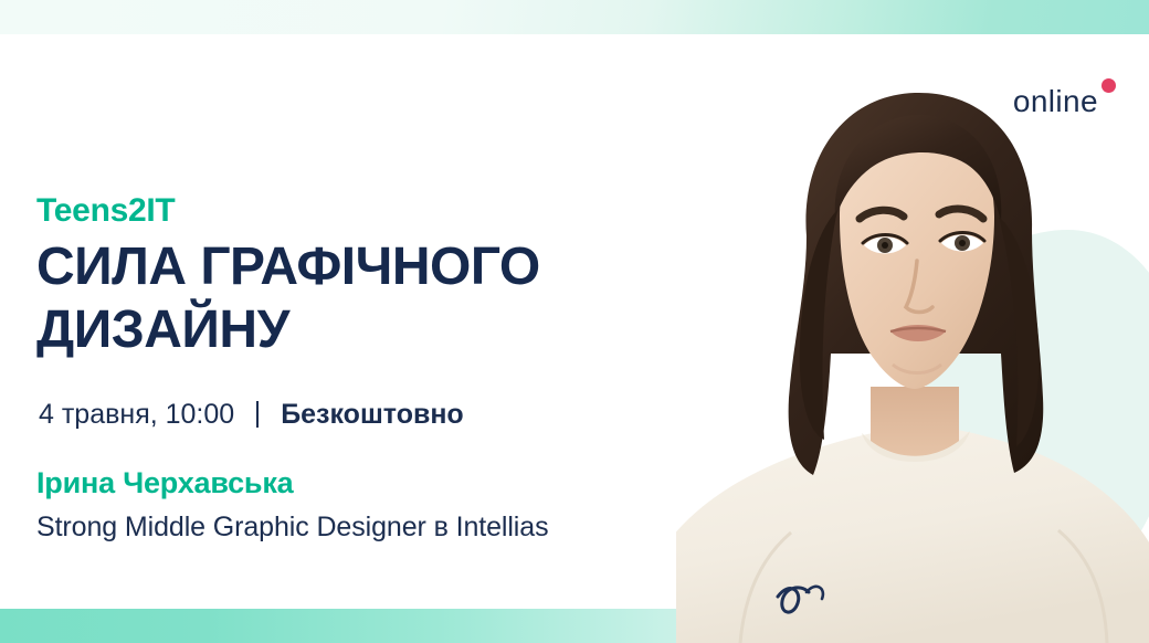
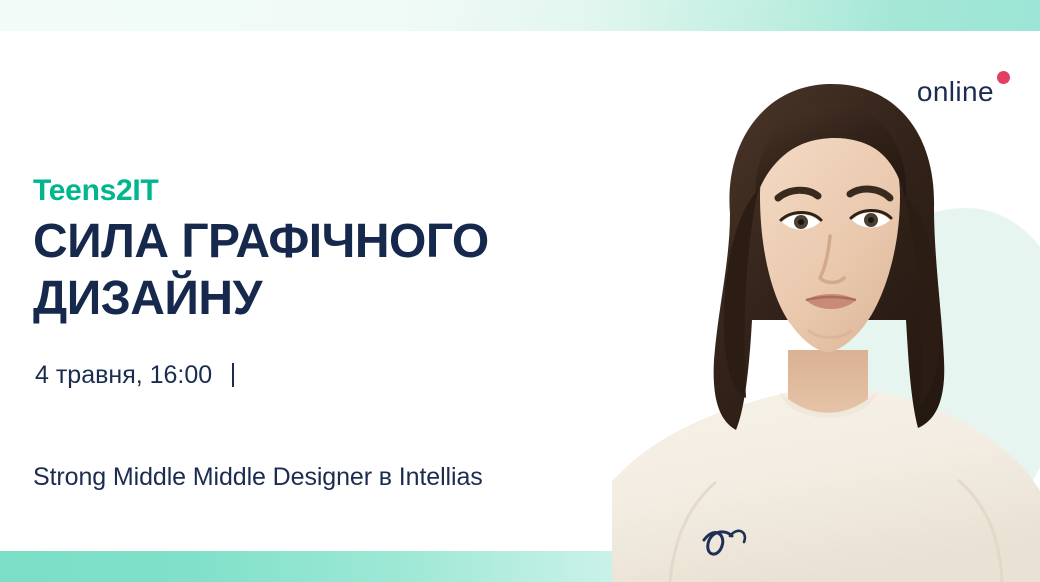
  online
  Teens2IT
  СИЛА ГРАФІЧНОГО
  ДИЗАЙНУ
- 4 травня, 10:00
+ 4 травня, 16:00
- Безкоштовно
- Ірина Черхавська
- Strong Middle Graphic Designer в Intellias
+ Strong Middle Middle Designer в Intellias
